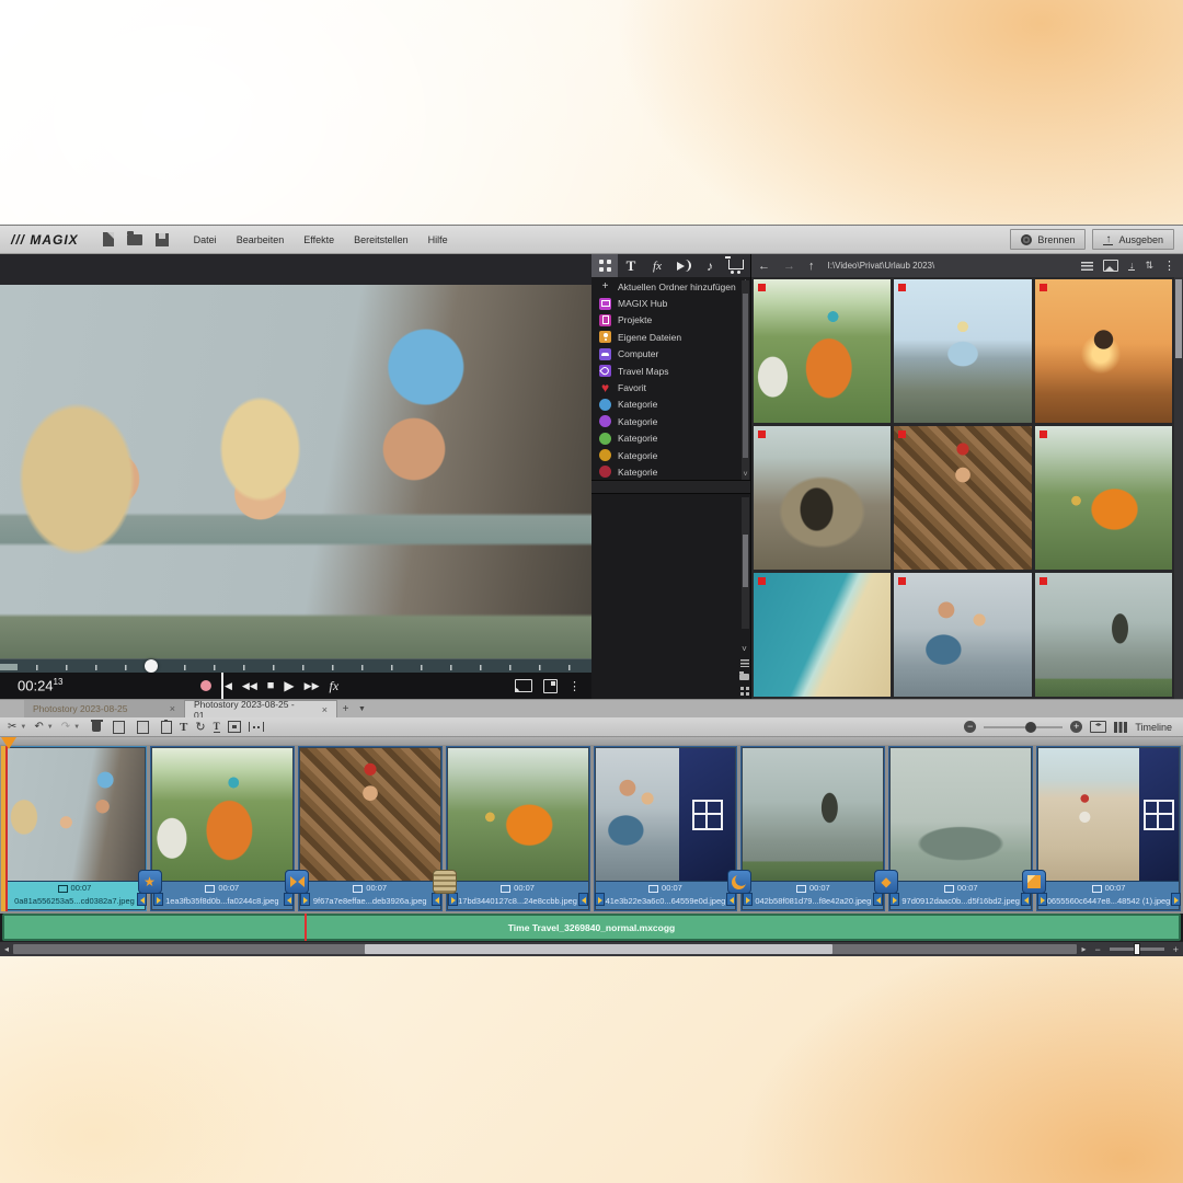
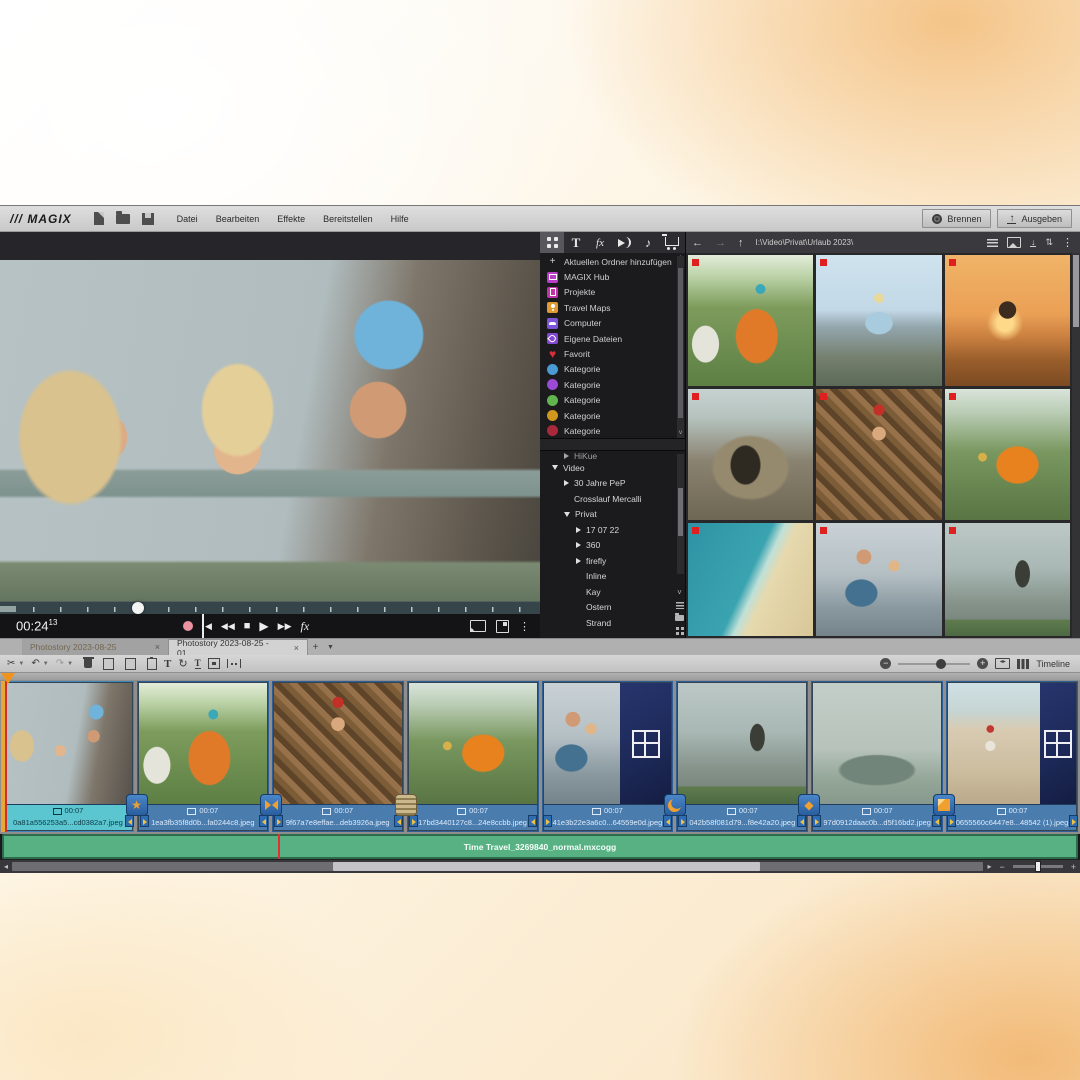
  /// MAGIX
  Datei
  Bearbeiten
  Effekte
  Bereitstellen
  Hilfe
  Brennen
  ↑
  Ausgeben
  00:2413
  ◀
  ◀◀
  ■
  ▶
  ▶▶
  fx
  ⋮
  T
  fx
  ♪
  +
  Aktuellen Ordner hinzufügen
  MAGIX Hub
  Projekte
- Eigene Dateien
+ Travel Maps
  Computer
- Travel Maps
+ Eigene Dateien
  ♥
  Favorit
  Kategorie
  Kategorie
  Kategorie
  Kategorie
  Kategorie
+ HiKue
+ Video
+ 30 Jahre PeP
+ Crosslauf Mercalli
+ Privat
+ 17 07 22
+ 360
+ firefly
+ Inline
+ Kay
+ Ostern
+ Strand
  ˅
  ←
  →
  ↑
  I:\Video\Privat\Urlaub 2023\
  ↓
  ⇅
  ⋮
  Photostory 2023-08-25
  ×
  Photostory 2023-08-25 - 01
  ×
  +
  ✂
  ↶
  ↷
  T
  ↻
  T
  −
  +
  Timeline
  00:07
  0a81a556253a5...cd0382a7.jpeg
  00:07
  1ea3fb35f8d0b...fa0244c8.jpeg
  00:07
  9f67a7e8effae...deb3926a.jpeg
  00:07
  17bd3440127c8...24e8ccbb.jpeg
  00:07
  41e3b22e3a6c0...64559e0d.jpeg
  00:07
  042b58f081d79...f8e42a20.jpeg
  00:07
  97d0912daac0b...d5f16bd2.jpeg
  00:07
  0655560c6447e8...48542 (1).jpeg
  ★
  ◆
  Time Travel_3269840_normal.mxcogg
  ◂
  ▸
  −
  +
